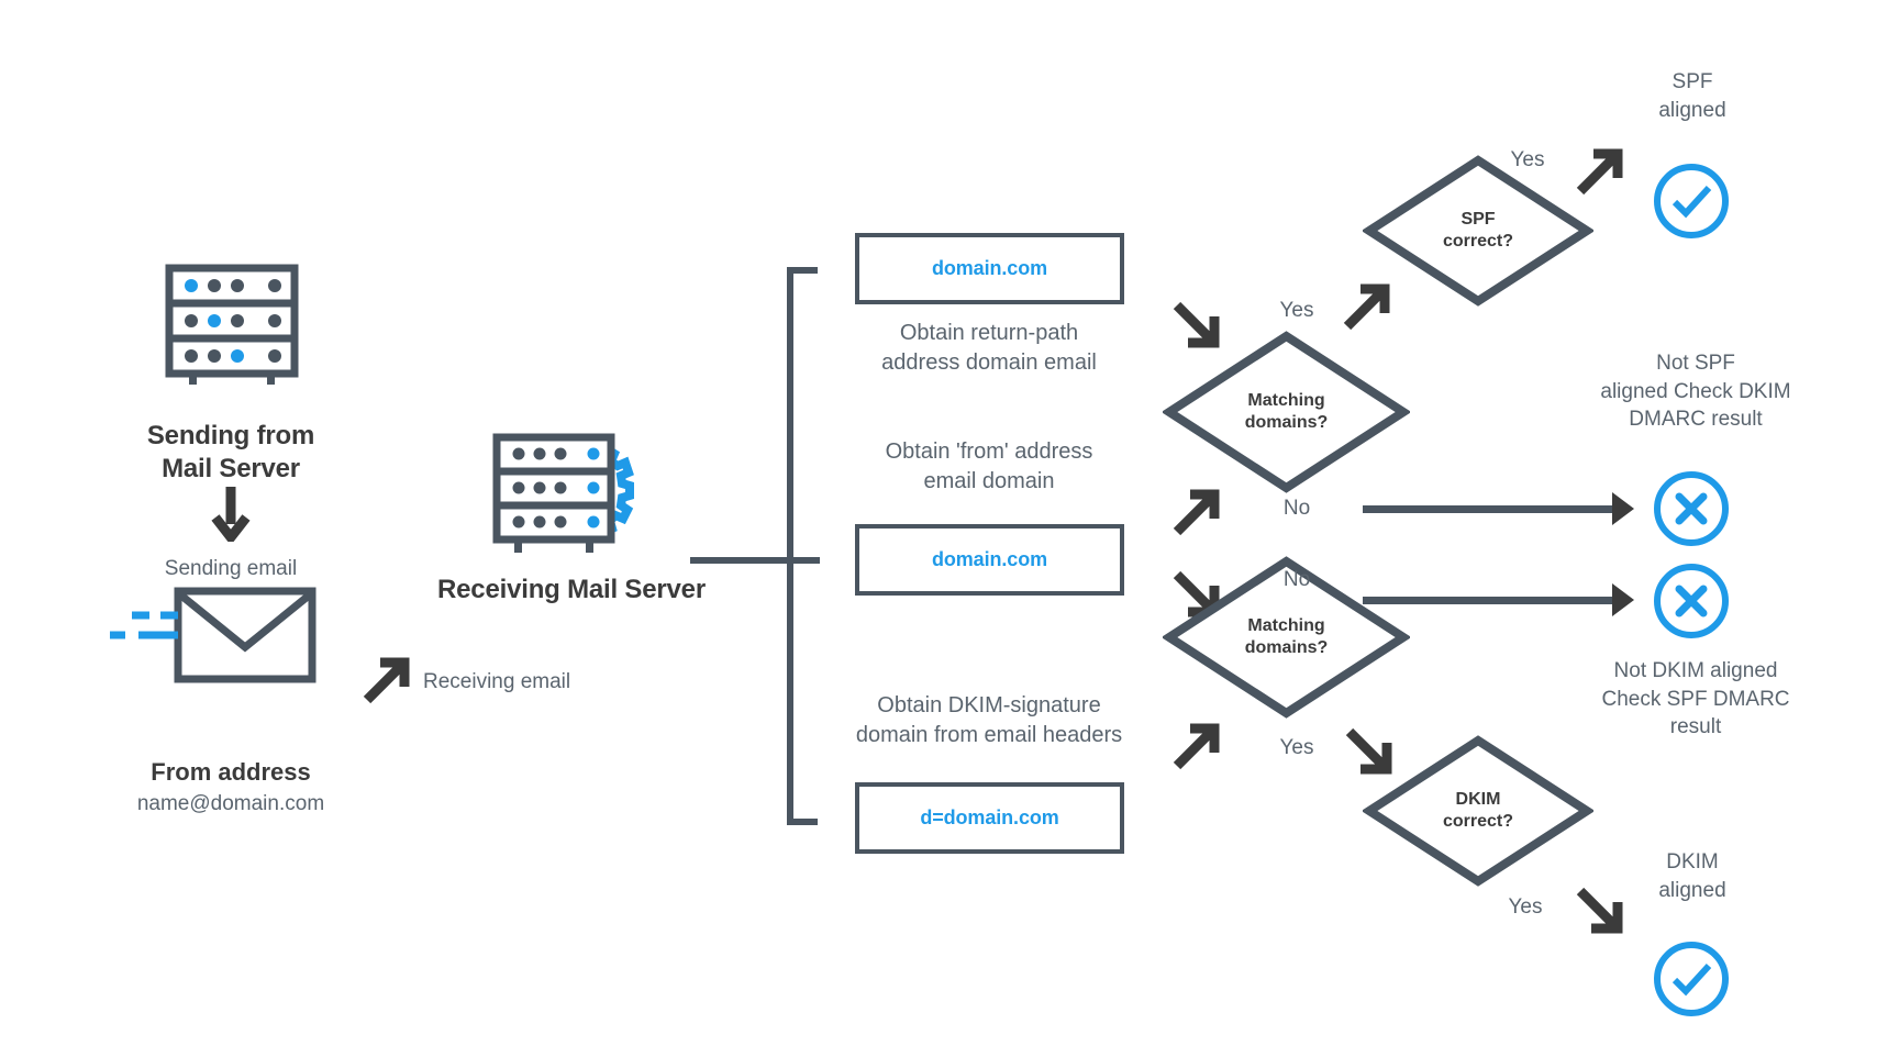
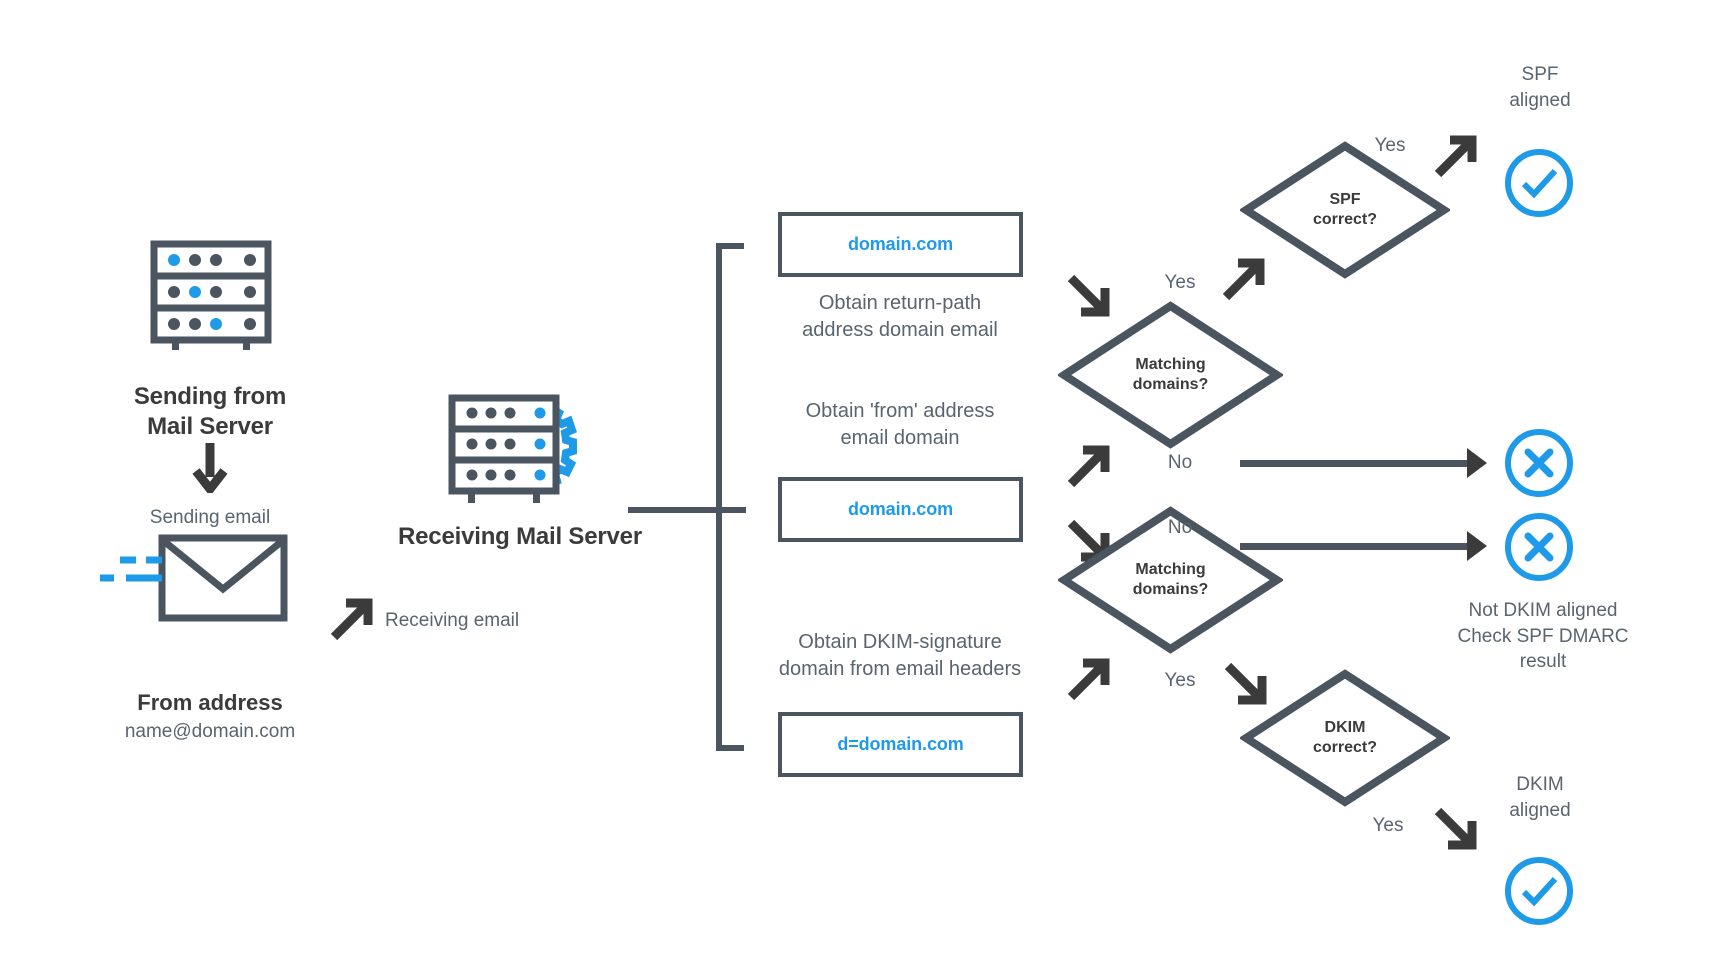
  Sending from
  Mail Server
  Sending email
  From address
  name@domain.com
  Receiving Mail Server
  Receiving email
  domain.com
  Obtain return-path
  address domain email
  Obtain 'from' address
  email domain
  domain.com
  Obtain DKIM-signature
  domain from email headers
  d=domain.com
  Matching
  domains?
  Yes
  No
  SPF
  correct?
  Yes
  Matching
  domains?
  No
  Yes
  DKIM
  correct?
  Yes
  SPF
  aligned
- Not SPF
- aligned Check DKIM
- DMARC result
  Not DKIM aligned
  Check SPF DMARC
  result
  DKIM
  aligned
